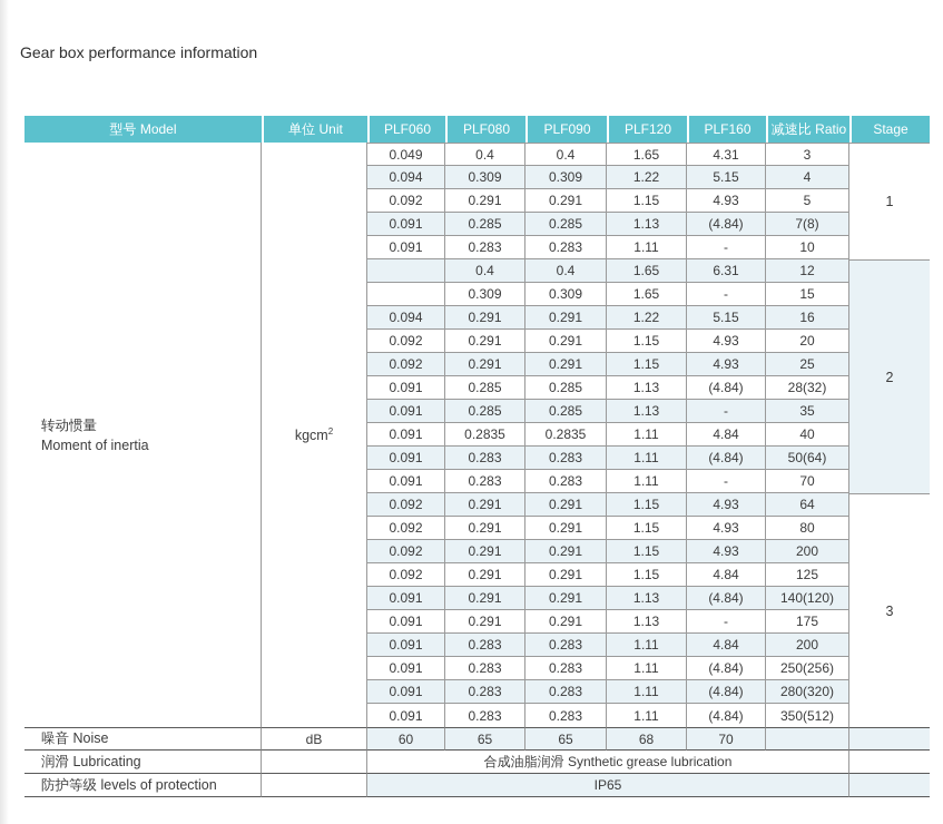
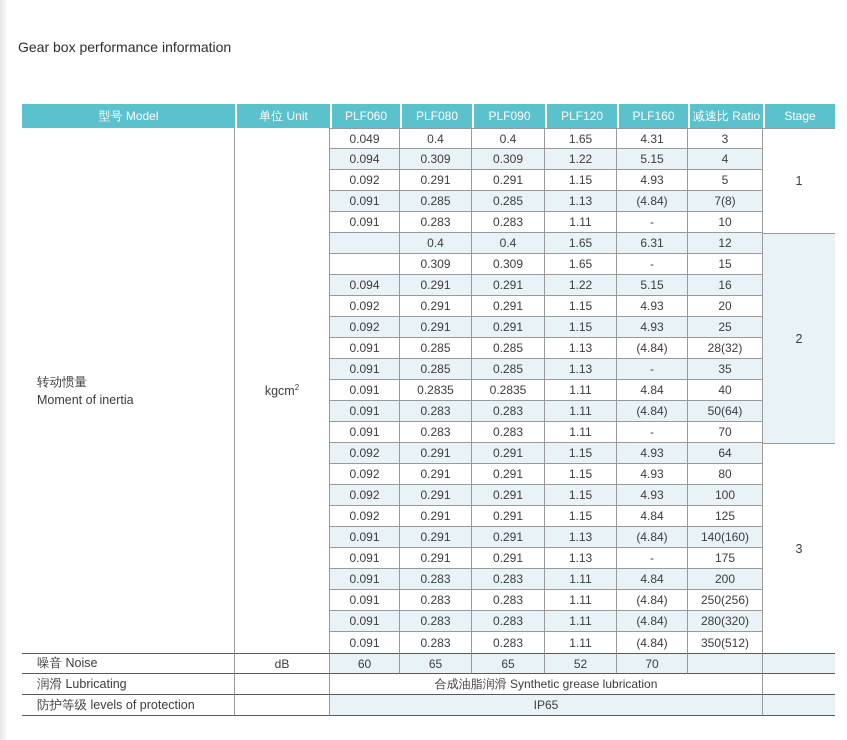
  Gear box performance information
  型号 Model	单位 Unit	PLF060	PLF080	PLF090	PLF120	PLF160	减速比 Ratio	Stage
  转动惯量Moment of inertia	kgcm2	0.049	0.4	0.4	1.65	4.31	3	1
  0.094	0.309	0.309	1.22	5.15	4
  0.092	0.291	0.291	1.15	4.93	5
  0.091	0.285	0.285	1.13	(4.84)	7(8)
  0.091	0.283	0.283	1.11	-	10
  	0.4	0.4	1.65	6.31	12	2
  	0.309	0.309	1.65	-	15
  0.094	0.291	0.291	1.22	5.15	16
  0.092	0.291	0.291	1.15	4.93	20
  0.092	0.291	0.291	1.15	4.93	25
  0.091	0.285	0.285	1.13	(4.84)	28(32)
  0.091	0.285	0.285	1.13	-	35
  0.091	0.2835	0.2835	1.11	4.84	40
  0.091	0.283	0.283	1.11	(4.84)	50(64)
  0.091	0.283	0.283	1.11	-	70
  0.092	0.291	0.291	1.15	4.93	64	3
  0.092	0.291	0.291	1.15	4.93	80
- 0.092	0.291	0.291	1.15	4.93	200
+ 0.092	0.291	0.291	1.15	4.93	100
  0.092	0.291	0.291	1.15	4.84	125
- 0.091	0.291	0.291	1.13	(4.84)	140(120)
+ 0.091	0.291	0.291	1.13	(4.84)	140(160)
  0.091	0.291	0.291	1.13	-	175
  0.091	0.283	0.283	1.11	4.84	200
  0.091	0.283	0.283	1.11	(4.84)	250(256)
  0.091	0.283	0.283	1.11	(4.84)	280(320)
  0.091	0.283	0.283	1.11	(4.84)	350(512)
- 噪音 Noise	dB	60	65	65	68	70
+ 噪音 Noise	dB	60	65	65	52	70
  润滑 Lubricating		合成油脂润滑 Synthetic grease lubrication
  防护等级 levels of protection		IP65
